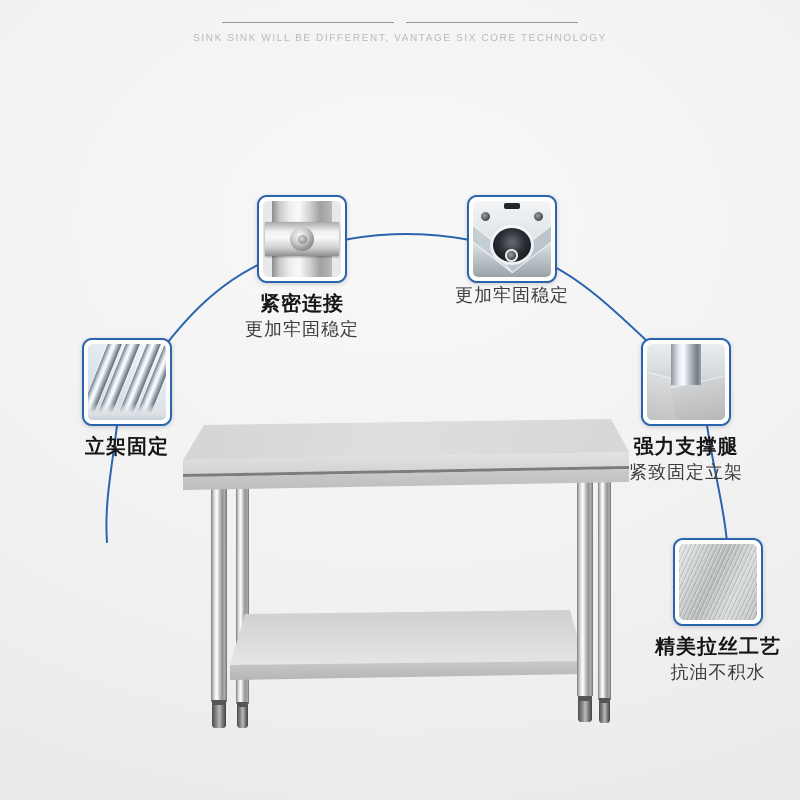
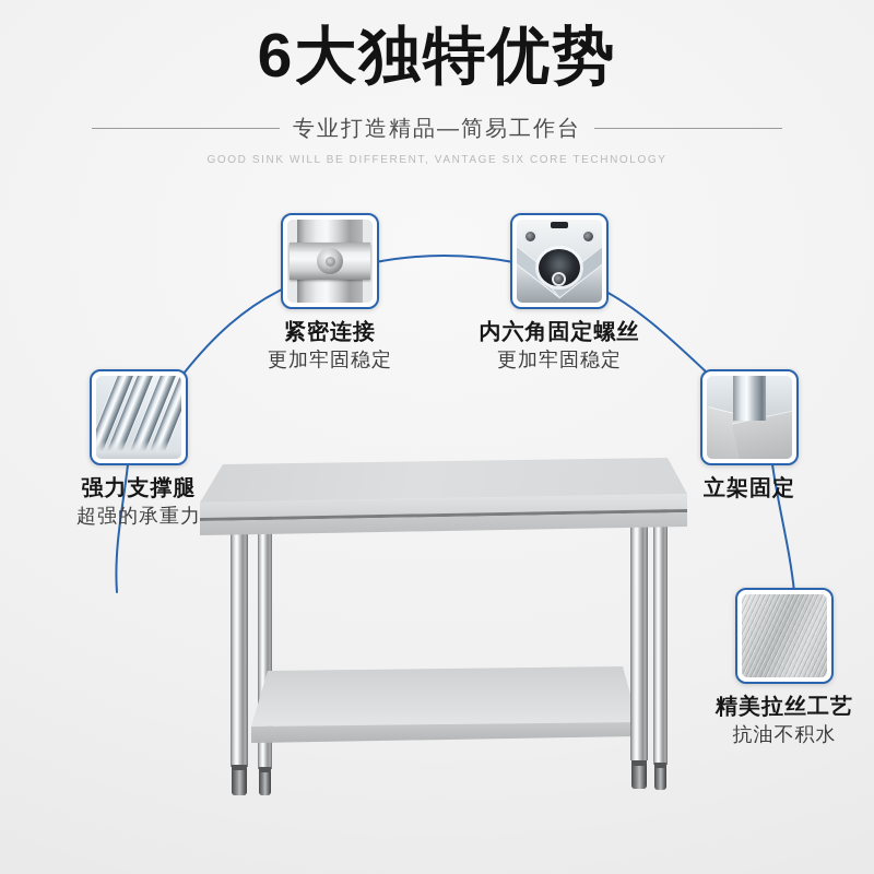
+ 6大独特优势
+ 专业打造精品—简易工作台
- SINK SINK WILL BE DIFFERENT, VANTAGE SIX CORE TECHNOLOGY
+ GOOD SINK WILL BE DIFFERENT, VANTAGE SIX CORE TECHNOLOGY
  紧密连接
  更加牢固稳定
+ 内六角固定螺丝
  更加牢固稳定
- 立架固定
+ 强力支撑腿
+ 超强的承重力
- 强力支撑腿
+ 立架固定
- 紧致固定立架
  精美拉丝工艺
  抗油不积水
